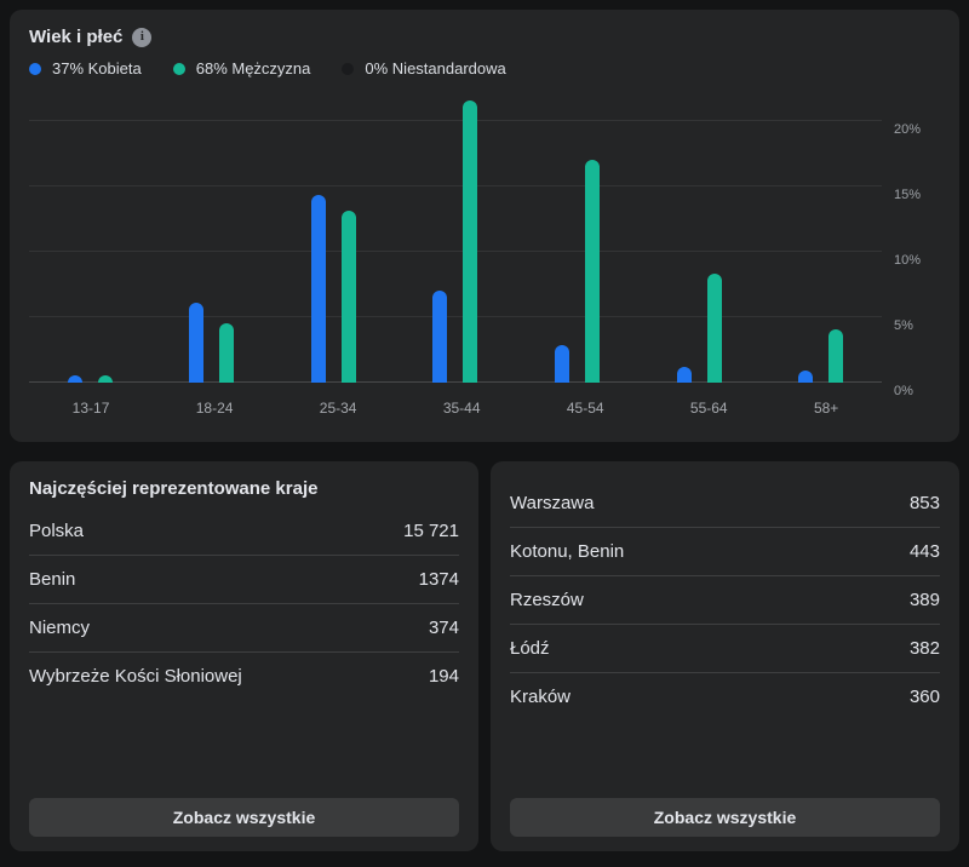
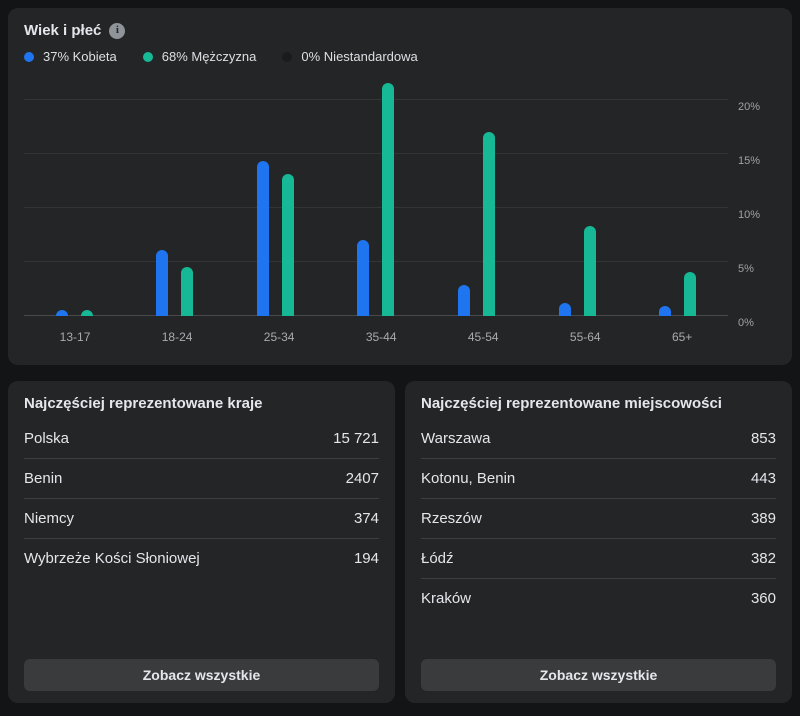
  Wiek i płeć
  i
  37% Kobieta
  68% Mężczyzna
  0% Niestandardowa
  13-17
  18-24
  25-34
  35-44
  45-54
  55-64
- 58+
+ 65+
  0%
  5%
  10%
  15%
  20%
  Najczęściej reprezentowane kraje
  Polska
  15 721
  Benin
- 1374
+ 2407
  Niemcy
  374
  Wybrzeże Kości Słoniowej
  194
  Zobacz wszystkie
+ Najczęściej reprezentowane miejscowości
  Warszawa
  853
  Kotonu, Benin
  443
  Rzeszów
  389
  Łódź
  382
  Kraków
  360
  Zobacz wszystkie
